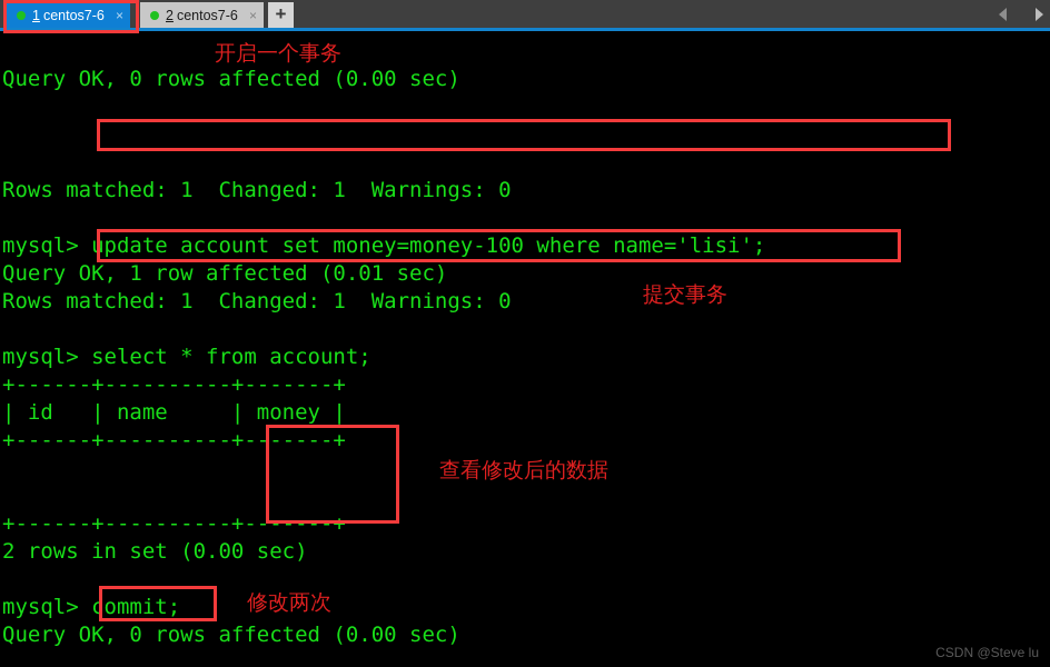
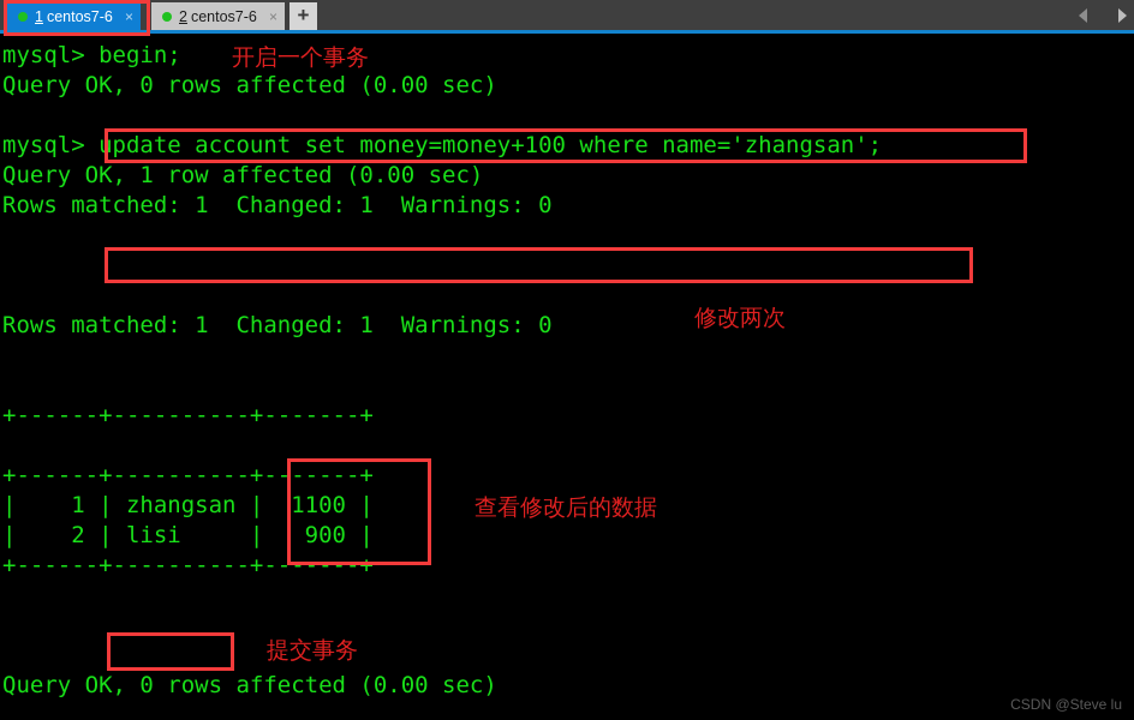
  1
  centos7-6
  ×
  2
  centos7-6
  ×
  +
+ mysql> begin;
  Query OK, 0 rows affected (0.00 sec)
+ mysql> update account set money=money+100 where name='zhangsan';
+ Query OK, 1 row affected (0.00 sec)
  Rows matched: 1 Changed: 1 Warnings: 0
- mysql> update account set money=money-100 where name='lisi';
- Query OK, 1 row affected (0.01 sec)
  Rows matched: 1 Changed: 1 Warnings: 0
- mysql> select * from account;
  +------+----------+-------+
- | id | name | money |
  +------+----------+-------+
+ | 1 | zhangsan | 1100 |
+ | 2 | lisi | 900 |
  +------+----------+-------+
- 2 rows in set (0.00 sec)
- mysql> commit;
  Query OK, 0 rows affected (0.00 sec)
  开启一个事务
- 提交事务
+ 修改两次
  查看修改后的数据
- 修改两次
+ 提交事务
  CSDN @Steve lu
